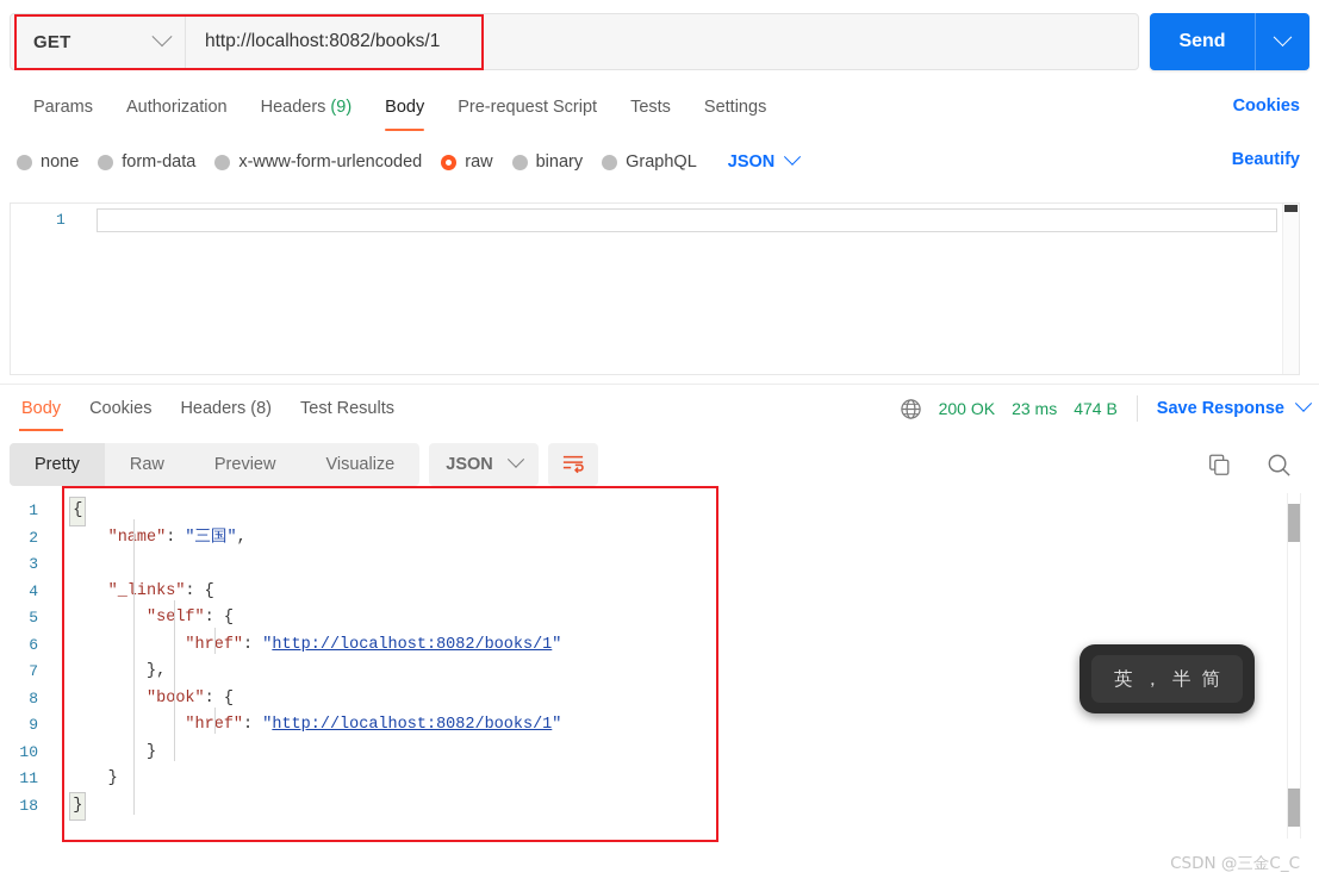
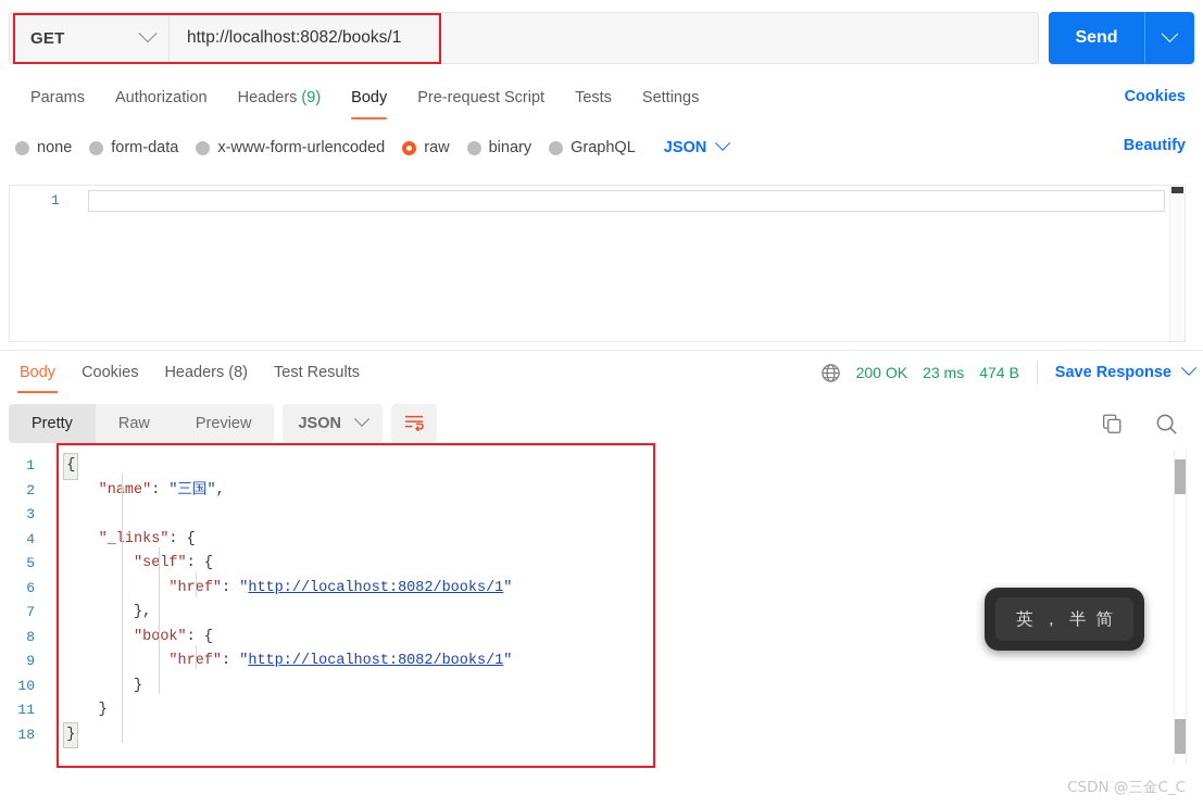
  GET
  http://localhost:8082/books/1
  Send
  Params
  Authorization
  Headers
  (9)
  Body
  Pre-request Script
  Tests
  Settings
  Cookies
  none
  form-data
  x-www-form-urlencoded
  raw
  binary
  GraphQL
  JSON
  Beautify
  1
  Body
  Cookies
  Headers
  (8)
  Test Results
  200 OK
  23 ms
  474 B
  Save Response
  Pretty
  Raw
  Preview
- Visualize
  JSON
  1
  {
  2
  "name": "三国",
  3
  4
  "_links": {
  5
  "self": {
  6
  "href": "http://localhost:8082/books/1"
  7
  },
  8
  "book": {
  9
  "href": "http://localhost:8082/books/1"
  10
  }
  11
  }
  18
  }
  英
  ，
  半
  简
  CSDN @三金C_C
